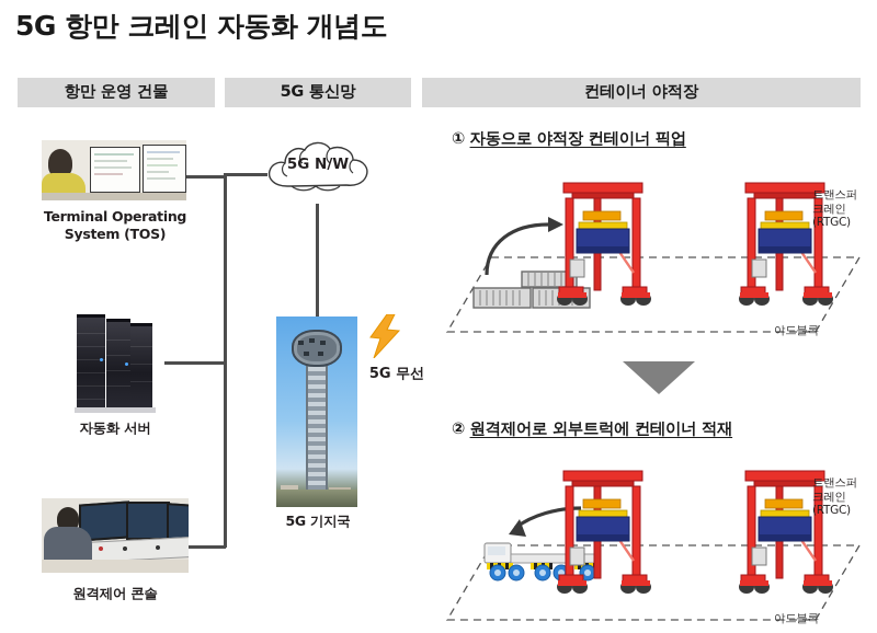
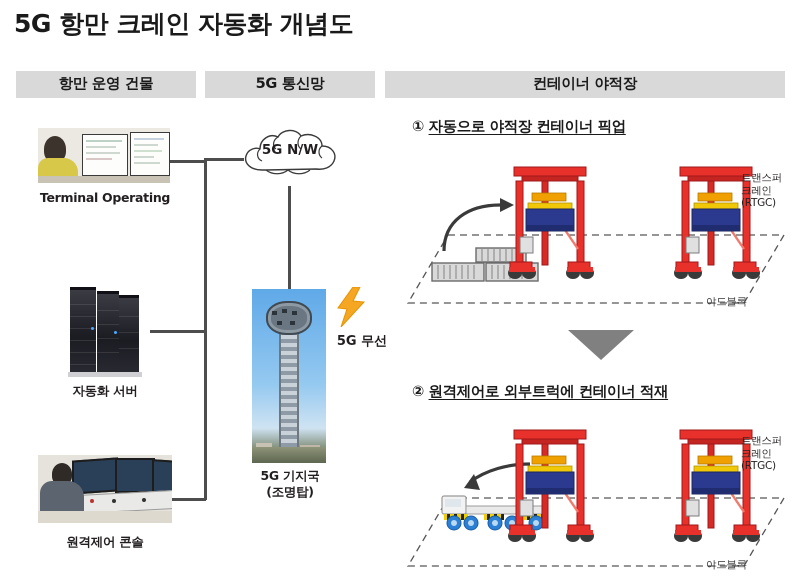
  5G 항만 크레인 자동화 개념도
  항만 운영 건물
  5G 통신망
  컨테이너 야적장
  5G N/W
  Terminal Operating
- System (TOS)
  자동화 서버
  원격제어 콘솔
  5G 기지국
+ (조명탑)
  5G 무선
  ① 자동으로 야적장 컨테이너 픽업
  야드블록
  트랜스퍼
  크레인
  (RTGC)
  ② 원격제어로 외부트럭에 컨테이너 적재
  야드블록
  트랜스퍼
  크레인
  (RTGC)
